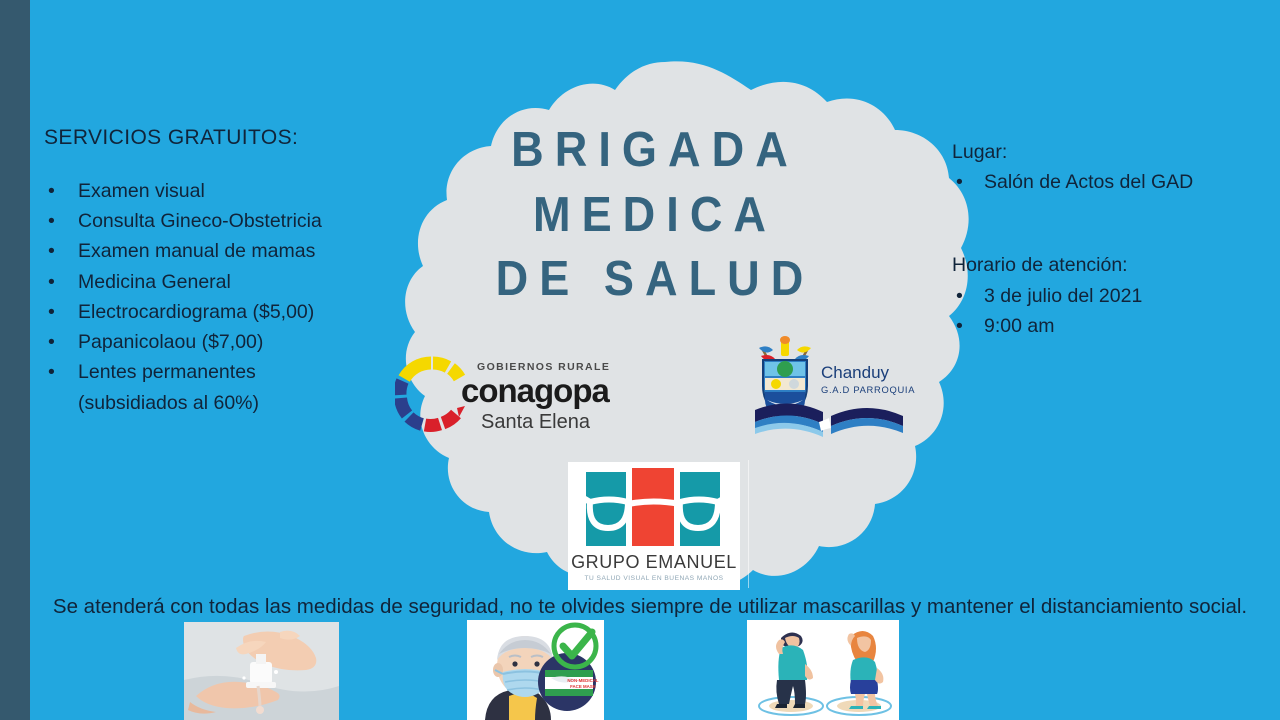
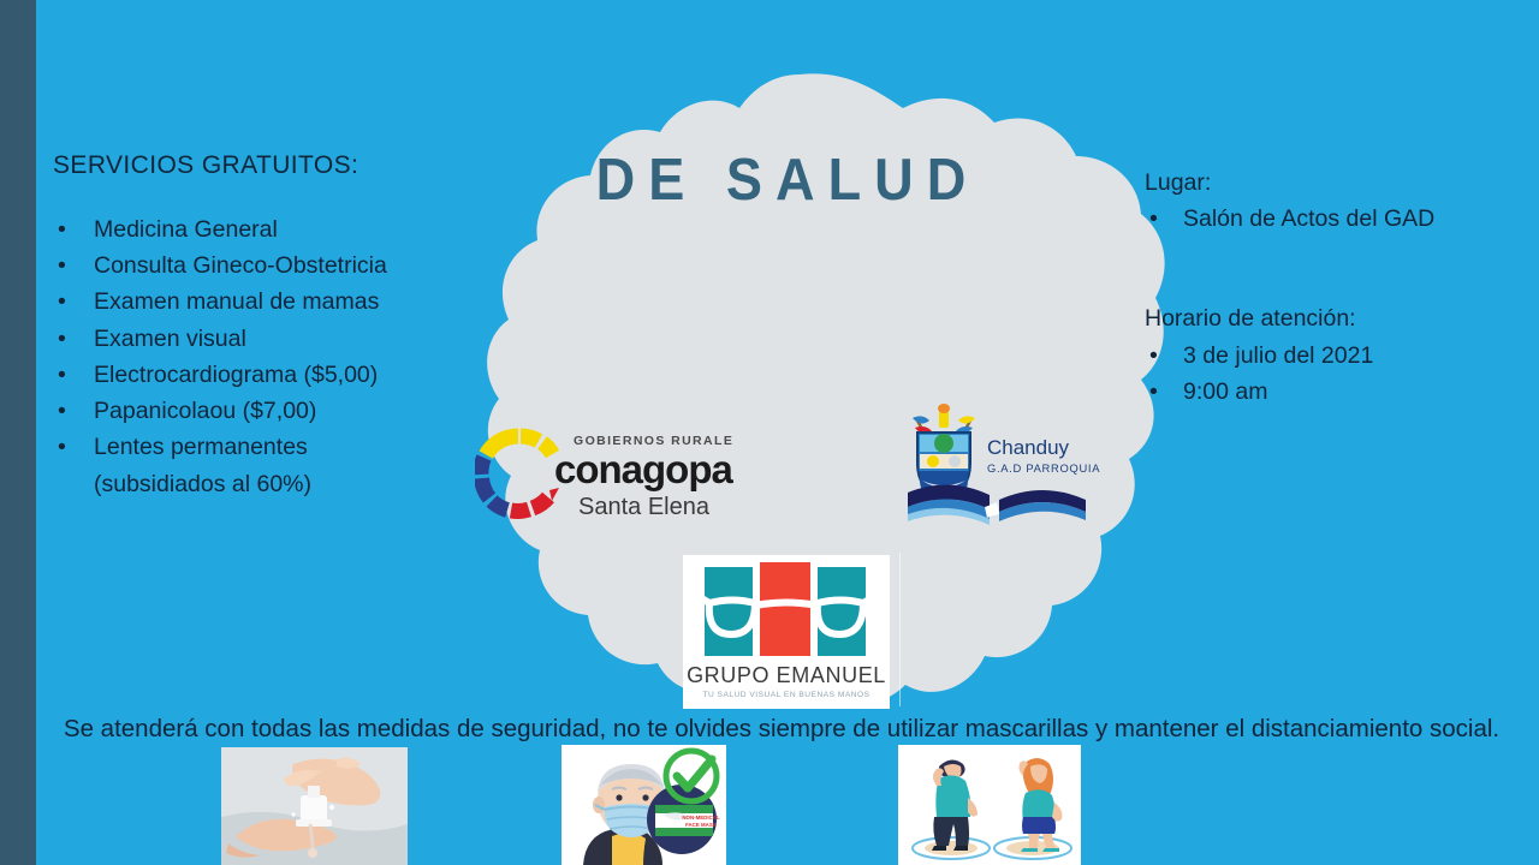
- BRIGADA
- MEDICA
  DE SALUD
  SERVICIOS GRATUITOS:
  •
- Examen visual
+ Medicina General
  •
  Consulta Gineco-Obstetricia
  •
  Examen manual de mamas
  •
- Medicina General
+ Examen visual
  •
  Electrocardiograma ($5,00)
  •
  Papanicolaou ($7,00)
  •
  Lentes permanentes
  (subsidiados al 60%)
  Lugar:
  •
  Salón de Actos del GAD
  Horario de atención:
  •
  3 de julio del 2021
  •
  9:00 am
  GOBIERNOS RURALE
  conagopa
  Santa Elena
  Chanduy
  G.A.D PARROQUIA
  GRUPO EMANUEL
  Se atenderá con todas las medidas de seguridad, no te olvides siempre de utilizar mascarillas y mantener el distanciamiento social.
